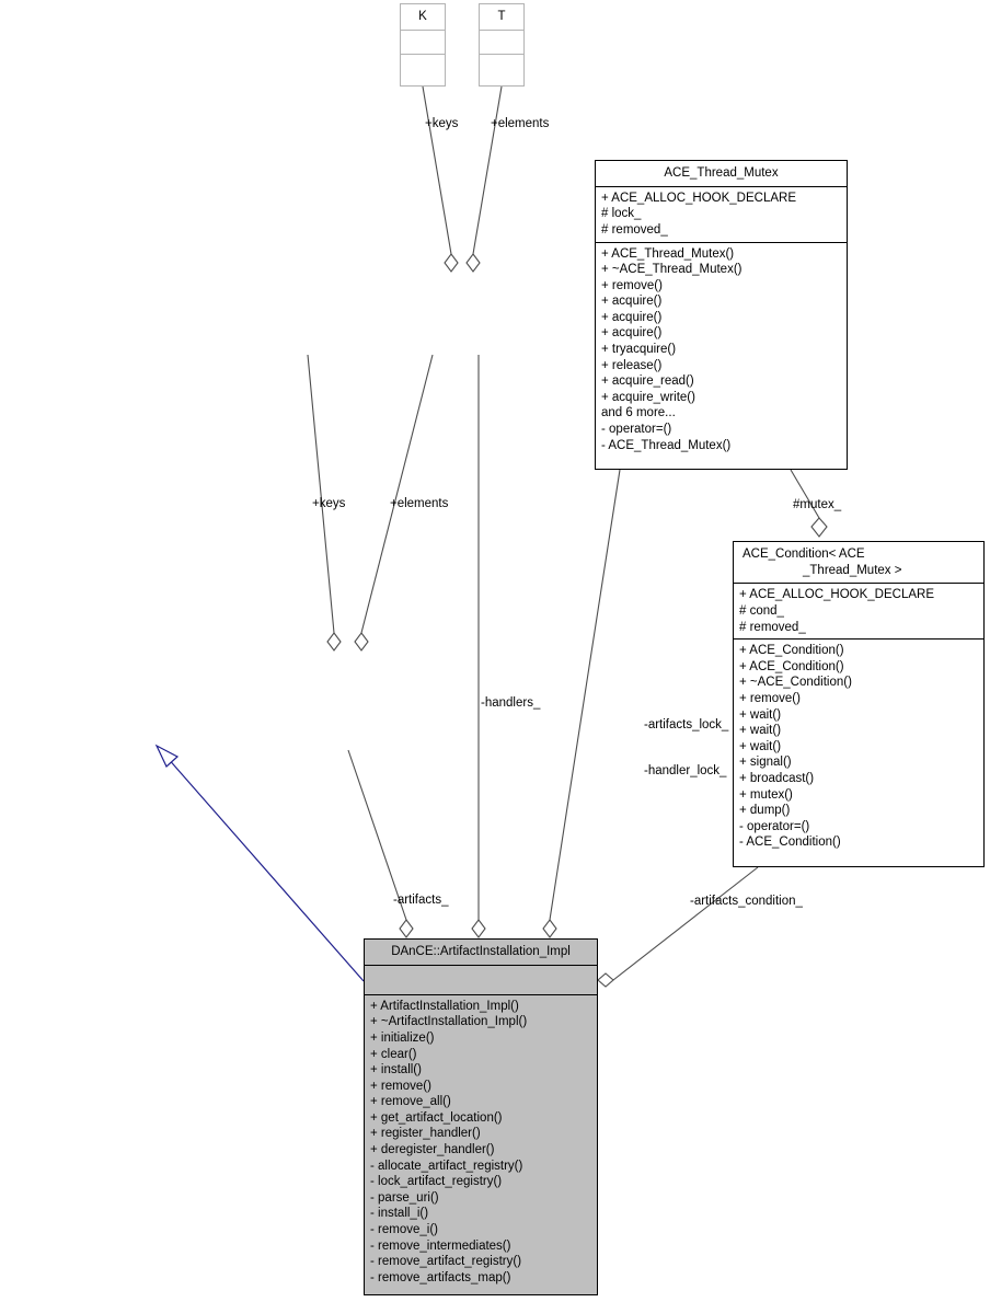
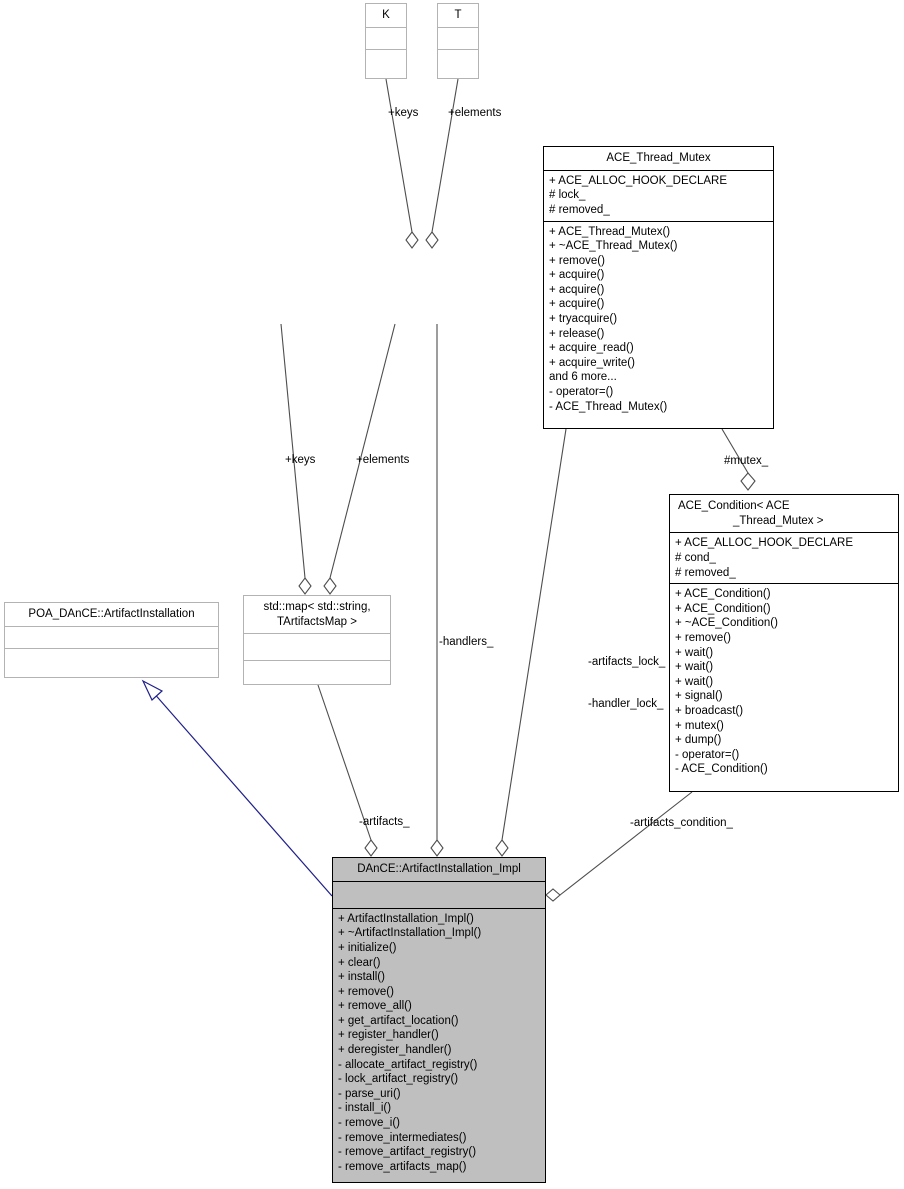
  +keys
  +elements
  +keys
  +elements
  #mutex_
  -handlers_
  -artifacts_lock_
  -handler_lock_
  -artifacts_
  -artifacts_condition_
  K
  T
  ACE_Thread_Mutex
  + ACE_ALLOC_HOOK_DECLARE
  # lock_
  # removed_
  + ACE_Thread_Mutex()
  + ~ACE_Thread_Mutex()
  + remove()
  + acquire()
  + acquire()
  + acquire()
  + tryacquire()
  + release()
  + acquire_read()
  + acquire_write()
  and 6 more...
  - operator=()
  - ACE_Thread_Mutex()
  ACE_Condition< ACE
  _Thread_Mutex >
  + ACE_ALLOC_HOOK_DECLARE
  # cond_
  # removed_
  + ACE_Condition()
  + ACE_Condition()
  + ~ACE_Condition()
  + remove()
  + wait()
  + wait()
  + wait()
  + signal()
  + broadcast()
  + mutex()
  + dump()
  - operator=()
  - ACE_Condition()
+ std::map< std::string,
+ TArtifactsMap >
+ POA_DAnCE::ArtifactInstallation
  DAnCE::ArtifactInstallation_Impl
  + ArtifactInstallation_Impl()
  + ~ArtifactInstallation_Impl()
  + initialize()
  + clear()
  + install()
  + remove()
  + remove_all()
  + get_artifact_location()
  + register_handler()
  + deregister_handler()
  - allocate_artifact_registry()
  - lock_artifact_registry()
  - parse_uri()
  - install_i()
  - remove_i()
  - remove_intermediates()
  - remove_artifact_registry()
  - remove_artifacts_map()
